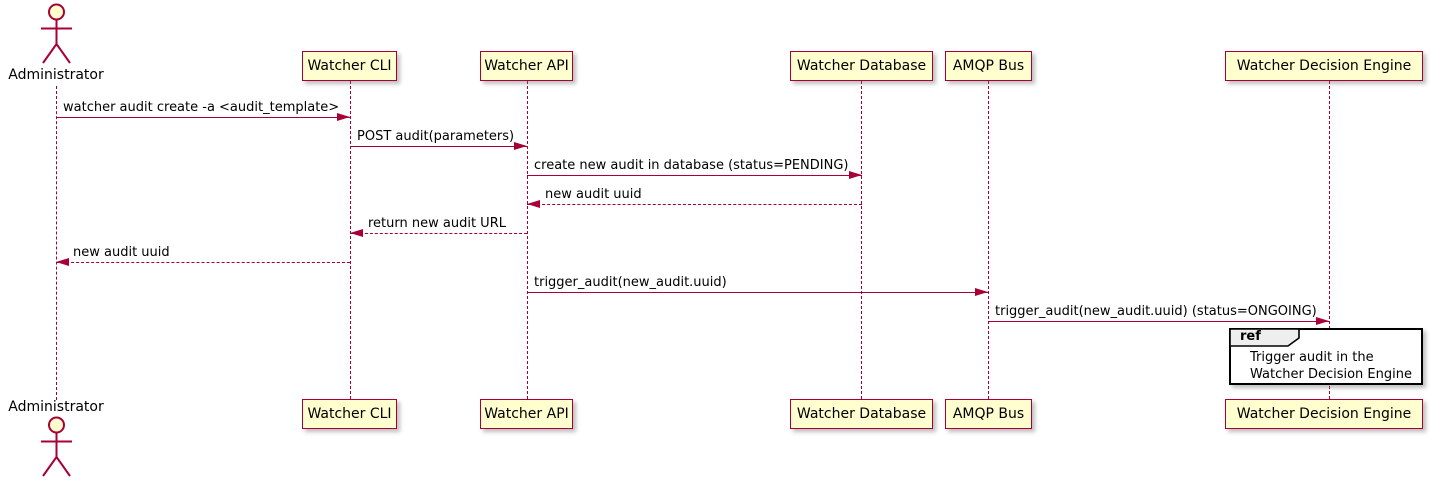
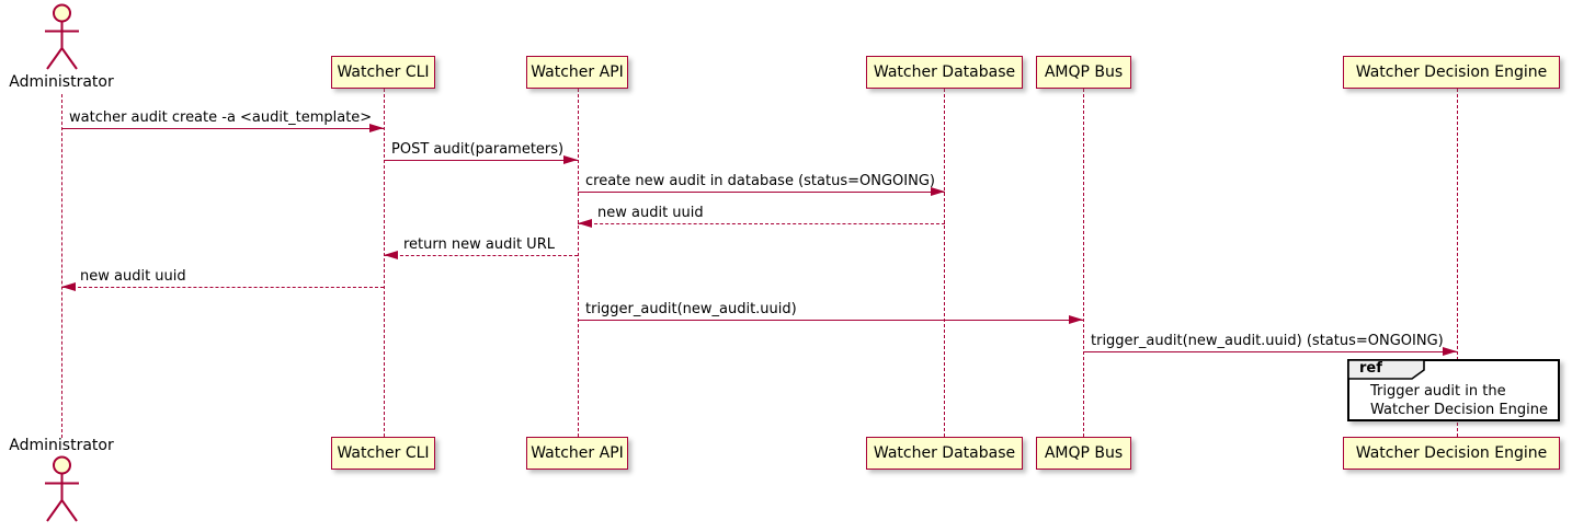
  Administrator
  Watcher CLI
  Watcher API
  Watcher Database
  AMQP Bus
  Watcher Decision Engine
  watcher audit create -a <audit_template>
  POST audit(parameters)
- create new audit in database (status=PENDING)
+ create new audit in database (status=ONGOING)
  new audit uuid
  return new audit URL
  new audit uuid
  trigger_audit(new_audit.uuid)
  trigger_audit(new_audit.uuid) (status=ONGOING)
  ref
  Trigger audit in the
  Watcher Decision Engine
  Administrator
  Watcher CLI
  Watcher API
  Watcher Database
  AMQP Bus
  Watcher Decision Engine
